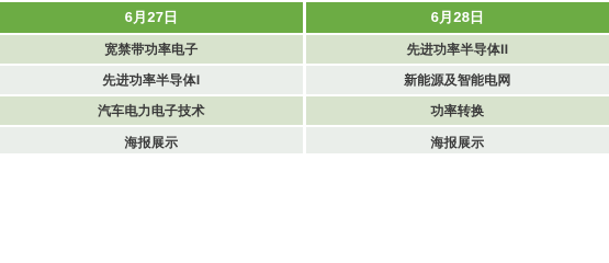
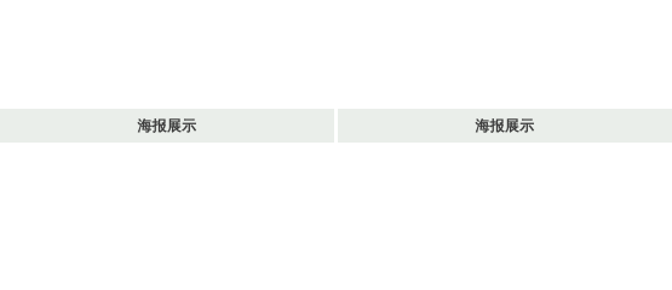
- 6月27日
- 6月28日
- 宽禁带功率电子
- 先进功率半导体II
- 先进功率半导体I
- 新能源及智能电网
- 汽车电力电子技术
- 功率转换
  海报展示
  海报展示
